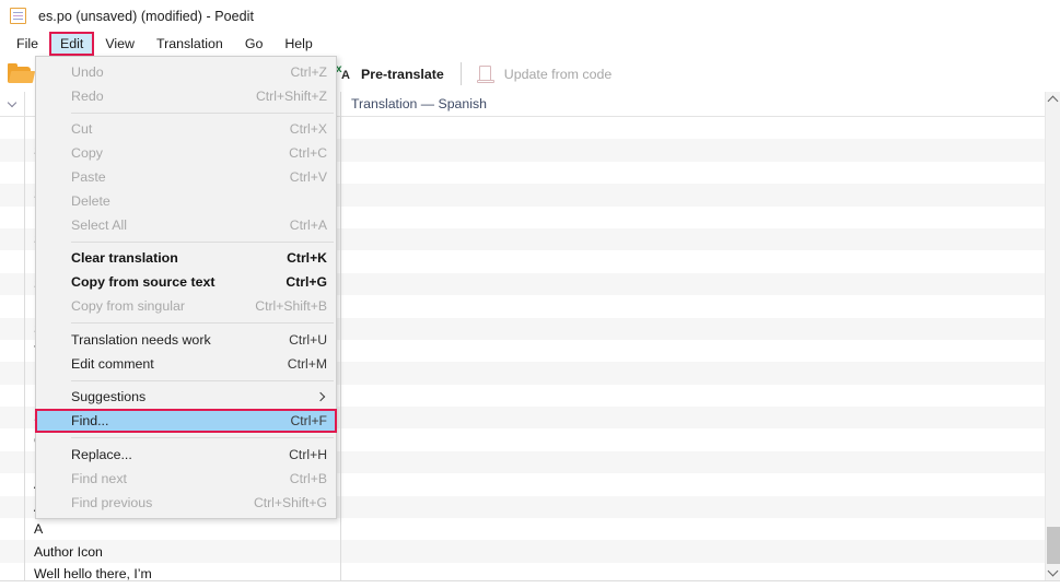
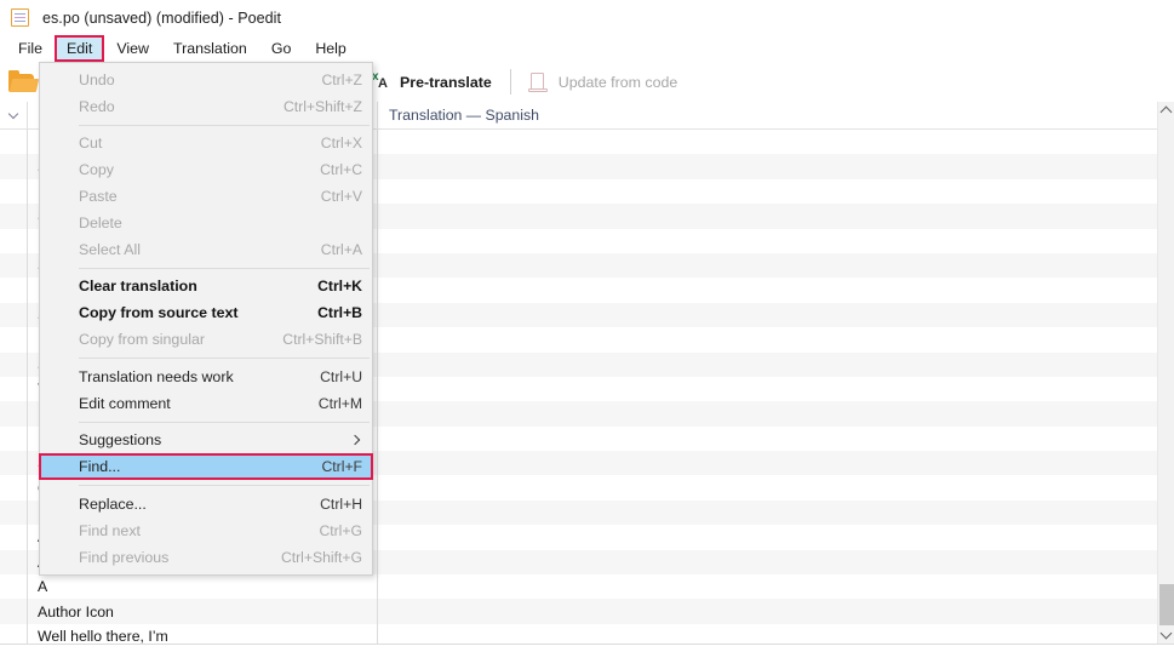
  es.po (unsaved) (modified) - Poedit
  File
  Edit
  View
  Translation
  Go
  Help
  x
  A
  Pre-translate
  Update from code
  Translation — Spanish
  A
  Author Icon
  Well hello there, I’m
  Undo
  Ctrl+Z
  Redo
  Ctrl+Shift+Z
  Cut
  Ctrl+X
  Copy
  Ctrl+C
  Paste
  Ctrl+V
  Delete
  Select All
  Ctrl+A
  Clear translation
  Ctrl+K
  Copy from source text
- Ctrl+G
+ Ctrl+B
  Copy from singular
  Ctrl+Shift+B
  Translation needs work
  Ctrl+U
  Edit comment
  Ctrl+M
  Suggestions
  Find...
  Ctrl+F
  Replace...
  Ctrl+H
  Find next
- Ctrl+B
+ Ctrl+G
  Find previous
  Ctrl+Shift+G
